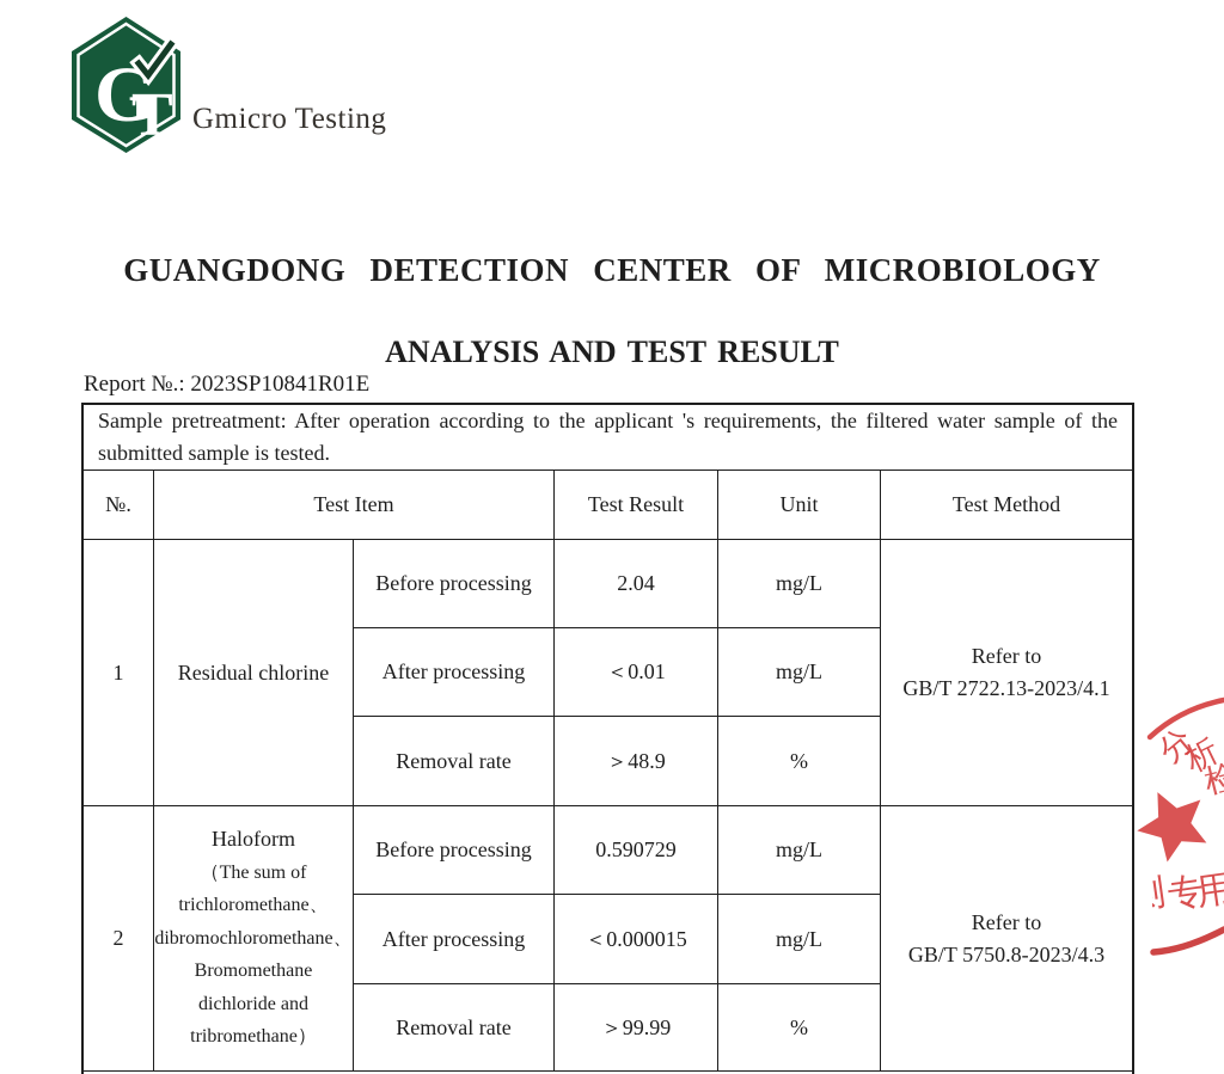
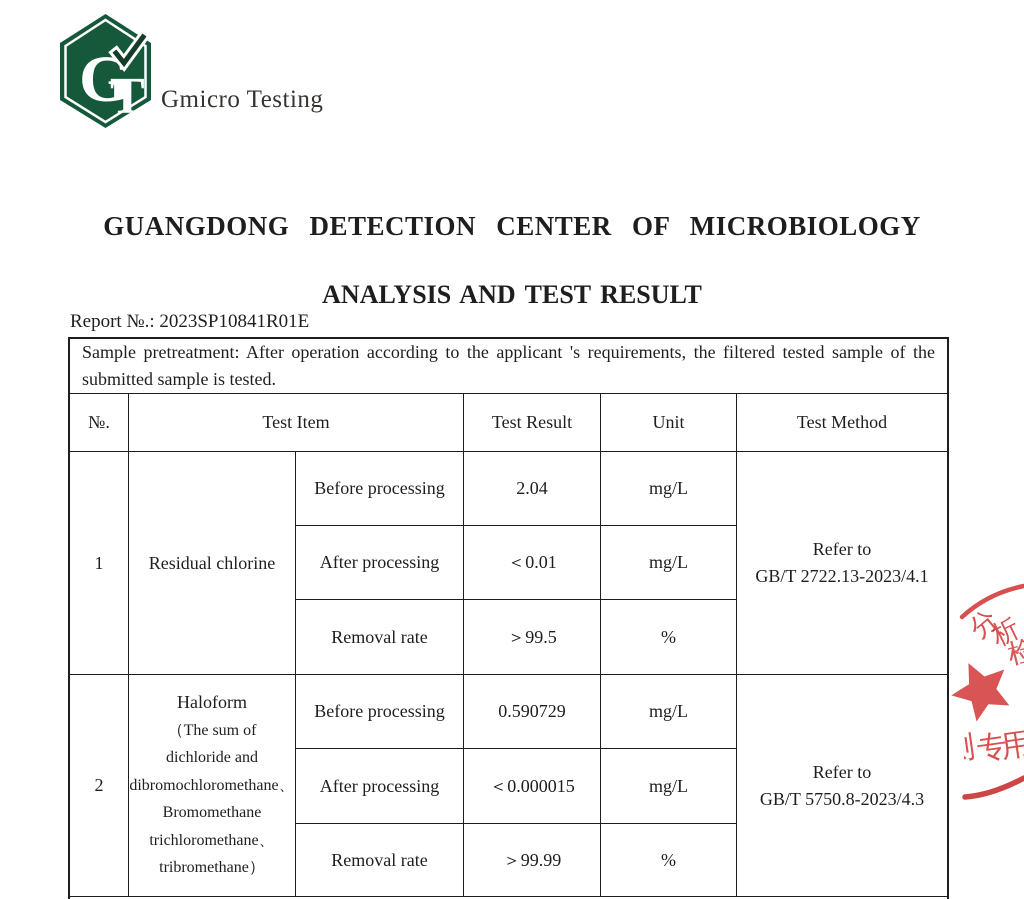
  G
  T
  Gmicro Testing
  GUANGDONG DETECTION CENTER OF MICROBIOLOGY
  ANALYSIS AND TEST RESULT
  Report №.: 2023SP10841R01E
- Sample pretreatment: After operation according to the applicant 's requirements, the filtered water sample of the
+ Sample pretreatment: After operation according to the applicant 's requirements, the filtered tested sample of the
  submitted sample is tested.
  №.
  Test Item
  Test Result
  Unit
  Test Method
  1
  Residual chlorine
  Before processing
  2.04
  mg/L
  Refer to
  GB/T 2722.13-2023/4.1
  After processing
  ＜0.01
  mg/L
  Removal rate
- ＞48.9
+ ＞99.5
  %
  2
  Haloform
  （The sum of
- trichloromethane、
+ dichloride and
  dibromochloromethane、
  Bromomethane
- dichloride and
+ trichloromethane、
  tribromethane）
  Before processing
  0.590729
  mg/L
  Refer to
  GB/T 5750.8-2023/4.3
  After processing
  ＜0.000015
  mg/L
  Removal rate
  ＞99.99
  %
